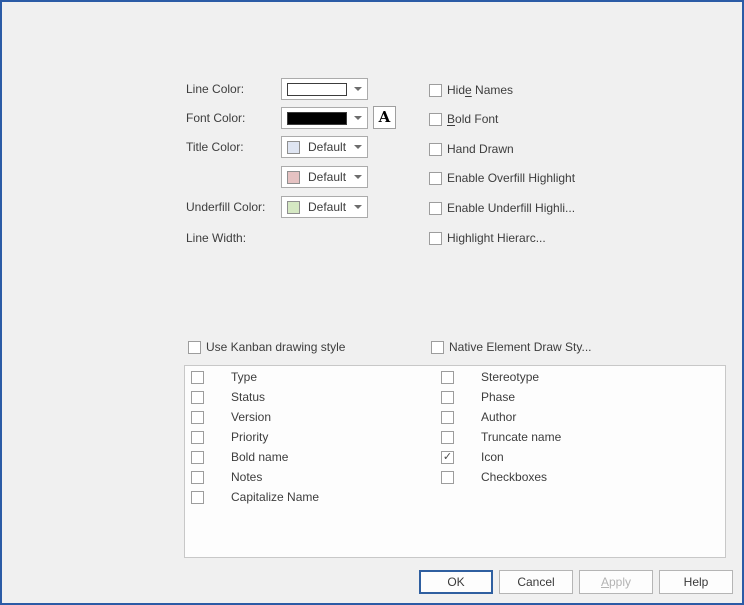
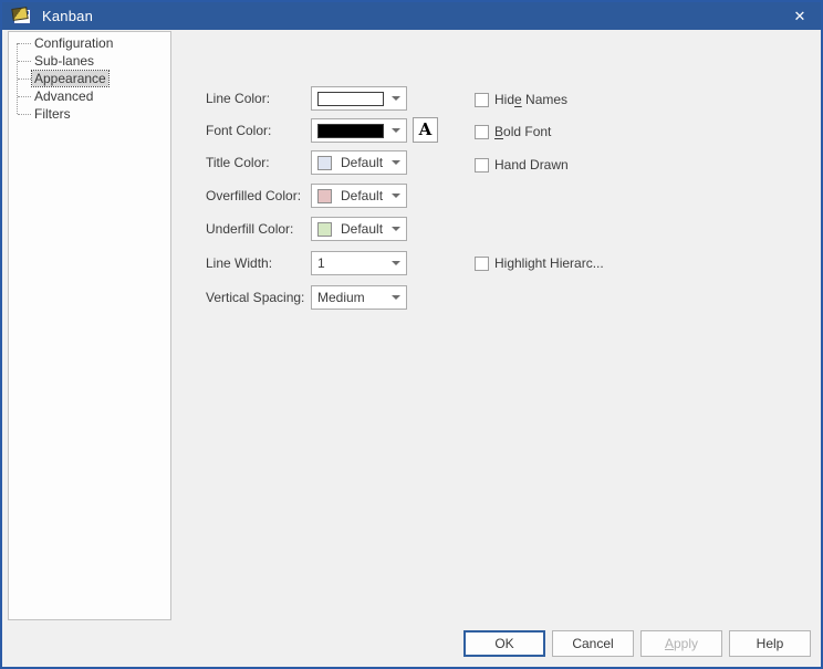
+ Kanban
+ ✕
+ Configuration
+ Sub-lanes
+ Appearance
+ Advanced
+ Filters
  Line Color:
  Font Color:
  A
  Title Color:
  Default
+ Overfilled Color:
  Default
  Underfill Color:
  Default
  Line Width:
+ 1
+ Vertical Spacing:
+ Medium
  Hide Names
  Bold Font
  Hand Drawn
- Enable Overfill Highlight
- Enable Underfill Highli...
  Highlight Hierarc...
- Use Kanban drawing style
- Native Element Draw Sty...
- Type
- Status
- Version
- Priority
- Bold name
- Notes
- Capitalize Name
- Stereotype
- Phase
- Author
- Truncate name
- ✓
- Icon
- Checkboxes
  OK
  Cancel
  Apply
  Help
